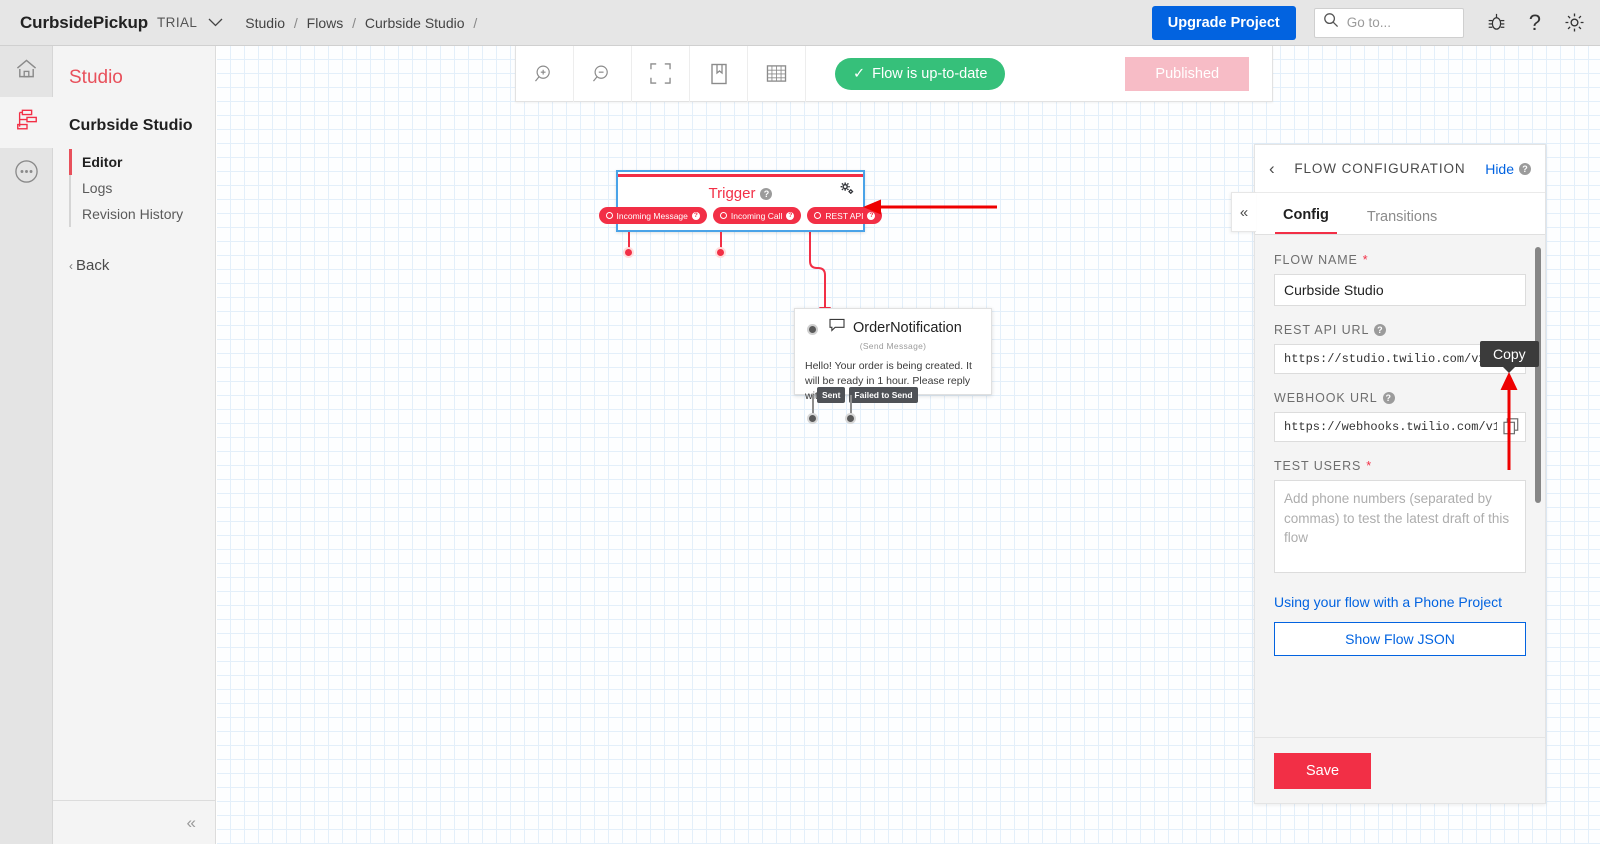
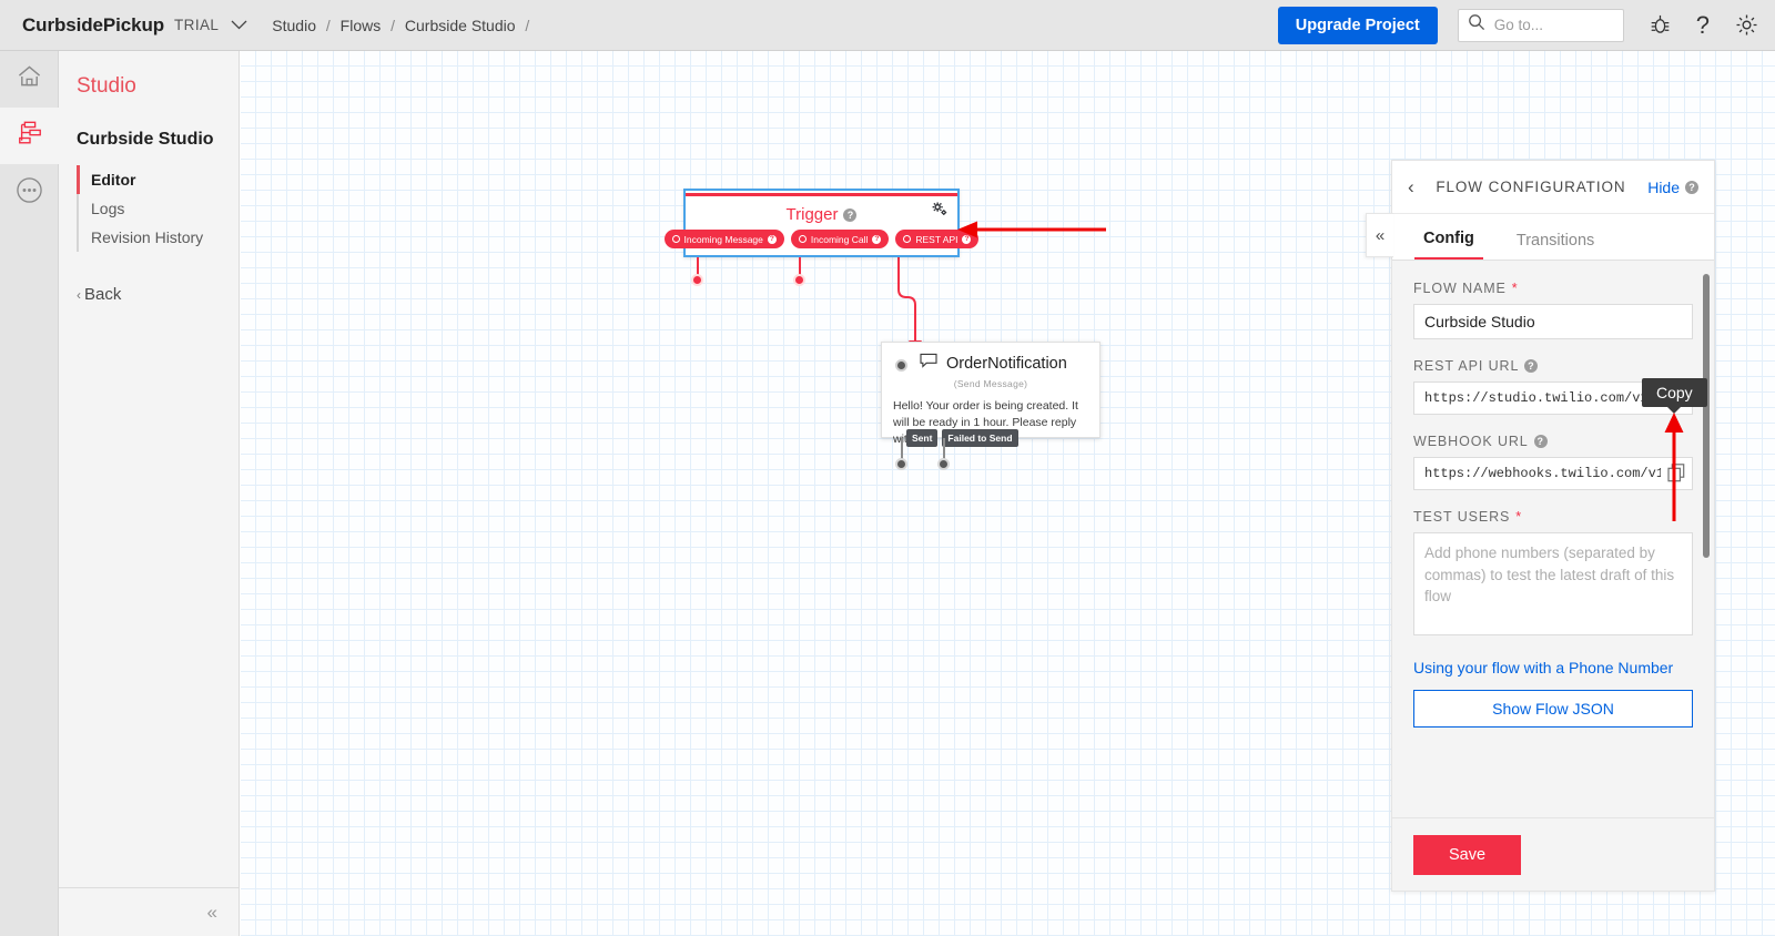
  CurbsidePickup
  TRIAL
  Studio / Flows / Curbside Studio /
  Upgrade Project
  Go to...
  ?
  Studio
  Curbside Studio
  Editor
  Logs
  Revision History
  ‹ Back
  «
- ✓
- Flow is up-to-date
- Published
  Trigger
  ?
  Incoming Message
  Incoming Call
  REST API
  OrderNotification
  (Send Message)
  Hello! Your order is being created. It will be ready in 1 hour. Please reply w
  Sent
  Failed to Send
  «
  ‹
  FLOW CONFIGURATION
  Hide
  ?
  Config
  Transitions
  FLOW NAME
  *
  Curbside Studio
  REST API URL
  ?
  https://studio.twilio.com/v
  WEBHOOK URL
  ?
  https://webhooks.twilio.com/v1
  TEST USERS
  *
- Using your flow with a Phone Project
+ Using your flow with a Phone Number
  Show Flow JSON
  Save
  Copy
